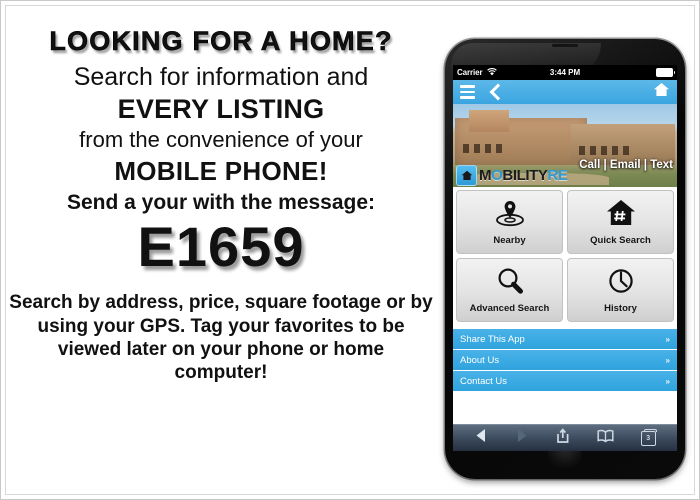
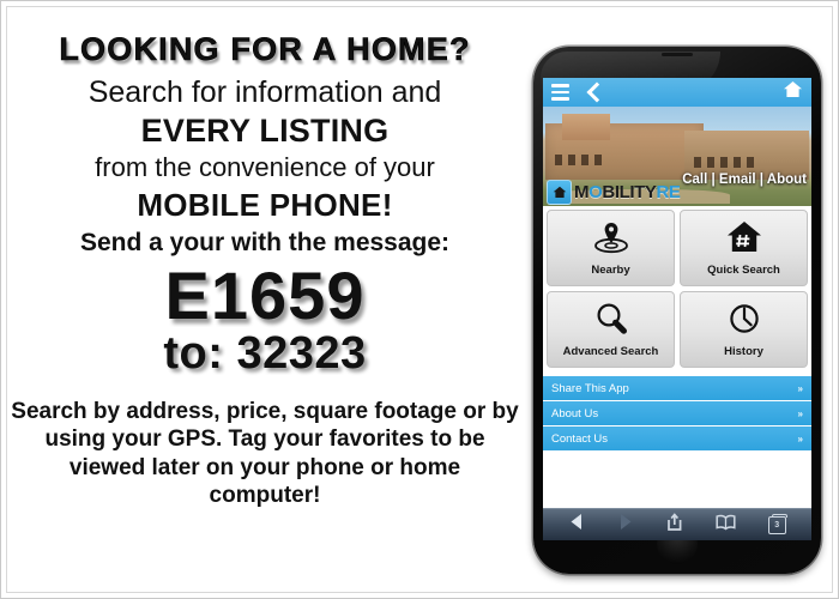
  LOOKING FOR A HOME?
  Search for information and
  EVERY LISTING
  from the convenience of your
  MOBILE PHONE!
  Send a your with the message:
  E1659
+ to: 32323
  Search by address, price, square footage or by using your GPS. Tag your favorites to be viewed later on your phone or home computer!
- Carrier
- 3:44 PM
- Call | Email | Text
+ Call | Email | About
  MOBILITYRE
  Nearby
  Quick Search
  Advanced Search
  History
  Share This App
  »
  About Us
  »
  Contact Us
  »
